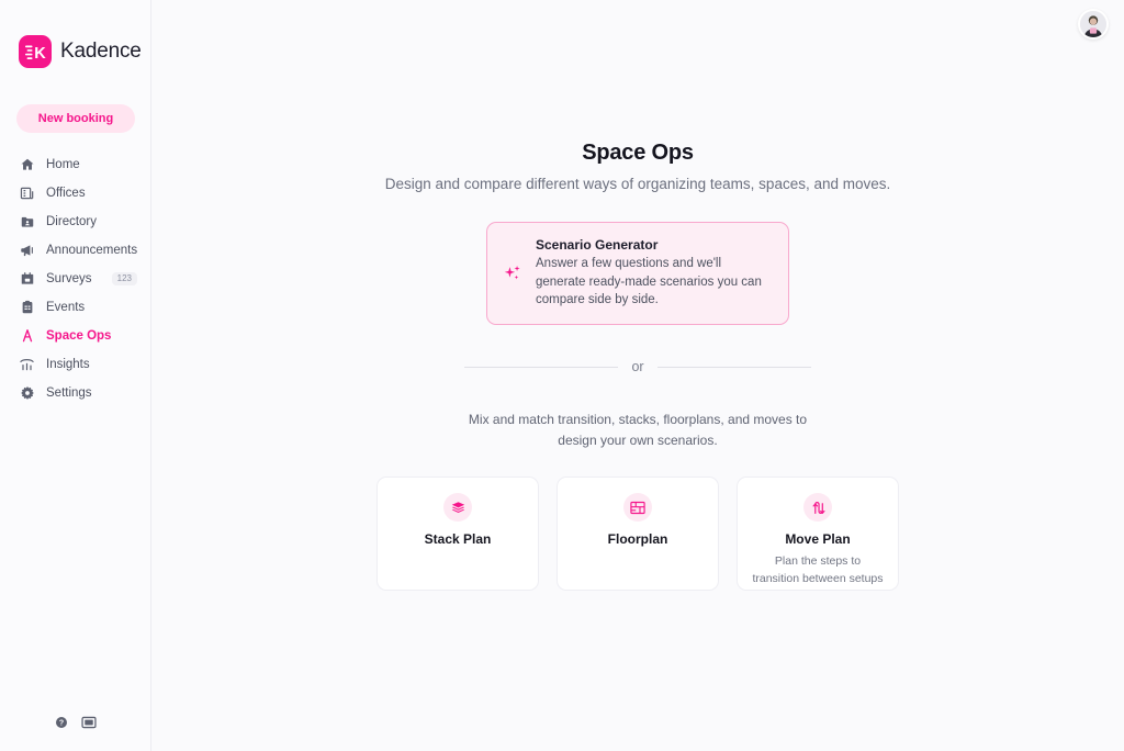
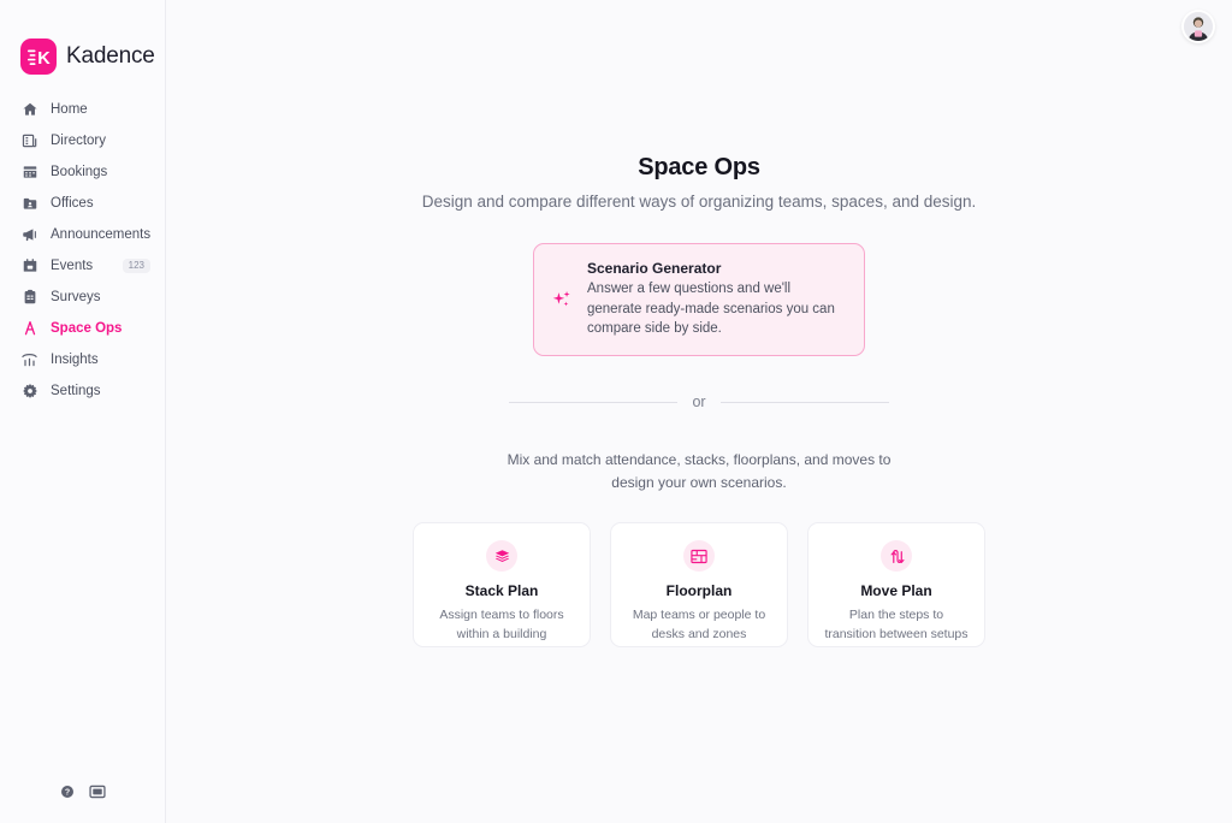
  K
  Kadence
- New booking
  Home
- Offices
+ Directory
+ Bookings
- Directory
+ Offices
  Announcements
- Surveys
+ Events
  123
- Events
+ Surveys
  Space Ops
  Insights
  Settings
  Space Ops
- Design and compare different ways of organizing teams, spaces, and moves.
+ Design and compare different ways of organizing teams, spaces, and design.
  Scenario Generator
  Answer a few questions and we'll generate ready-made scenarios you can compare side by side.
  or
- Mix and match transition, stacks, floorplans, and moves to design your own scenarios.
+ Mix and match attendance, stacks, floorplans, and moves to design your own scenarios.
  Stack Plan
+ Assign teams to floors within a building
  Floorplan
+ Map teams or people to desks and zones
  Move Plan
  Plan the steps to transition between setups
